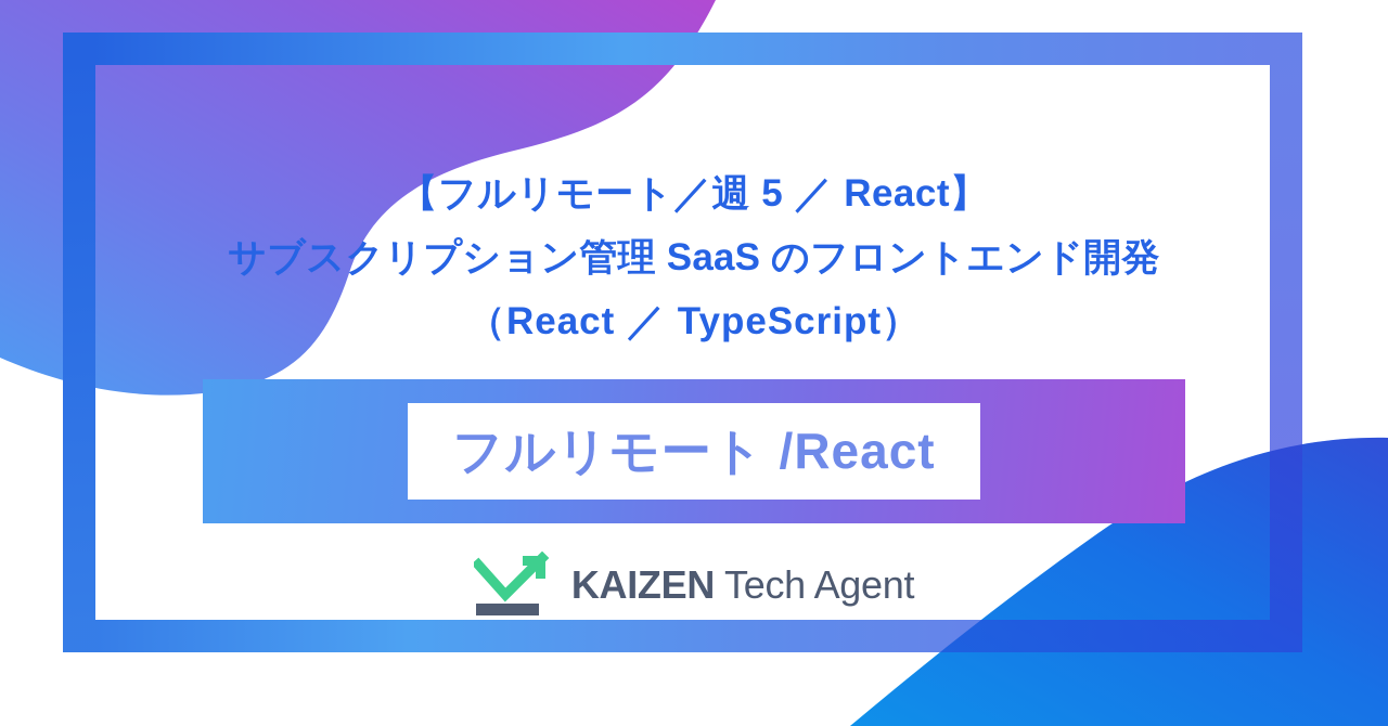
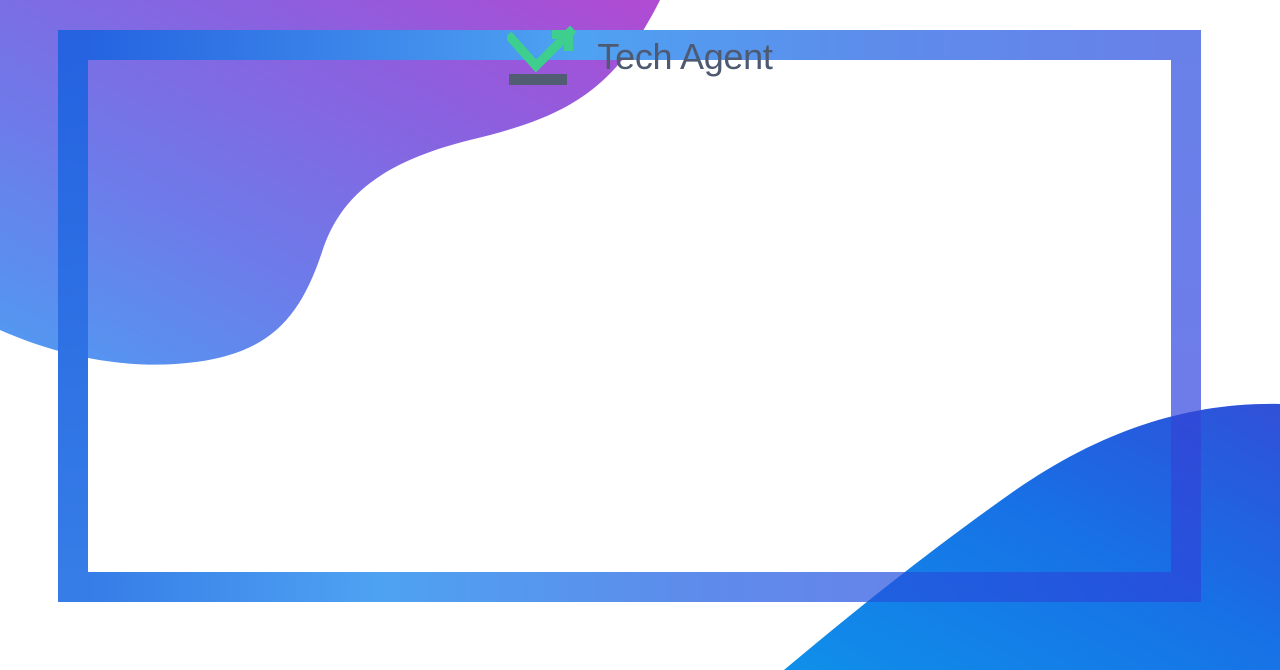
- 【フルリモート／週 5 ／ React】
- サブスクリプション管理 SaaS のフロントエンド開発
- （React ／ TypeScript）
- フルリモート /React
- KAIZEN
  Tech Agent
